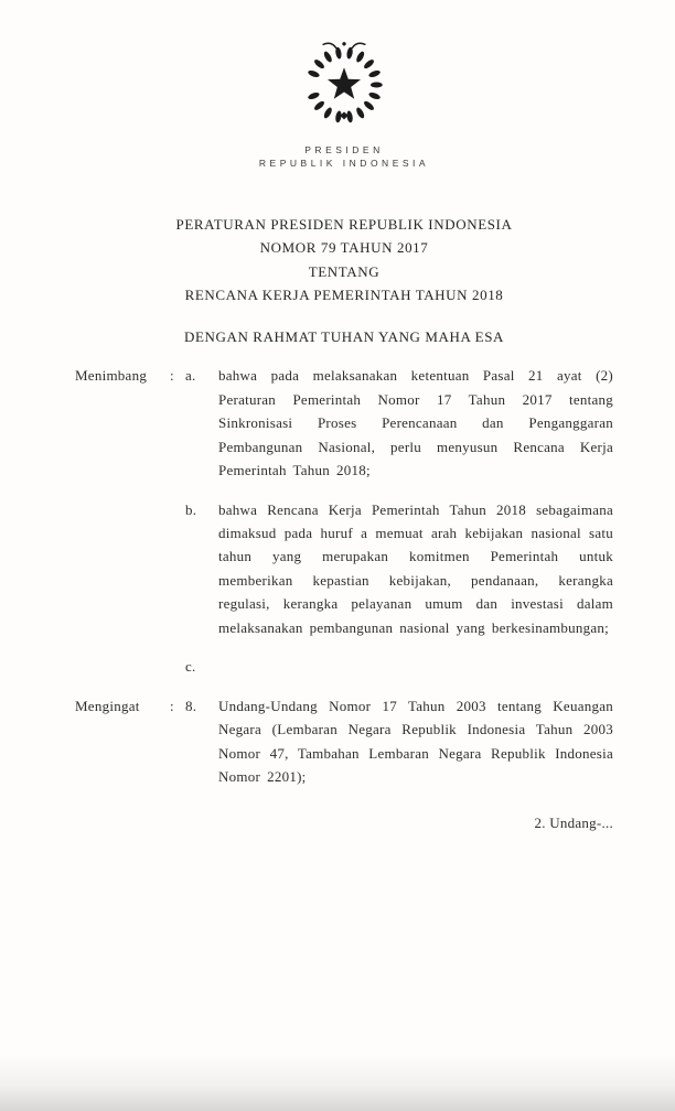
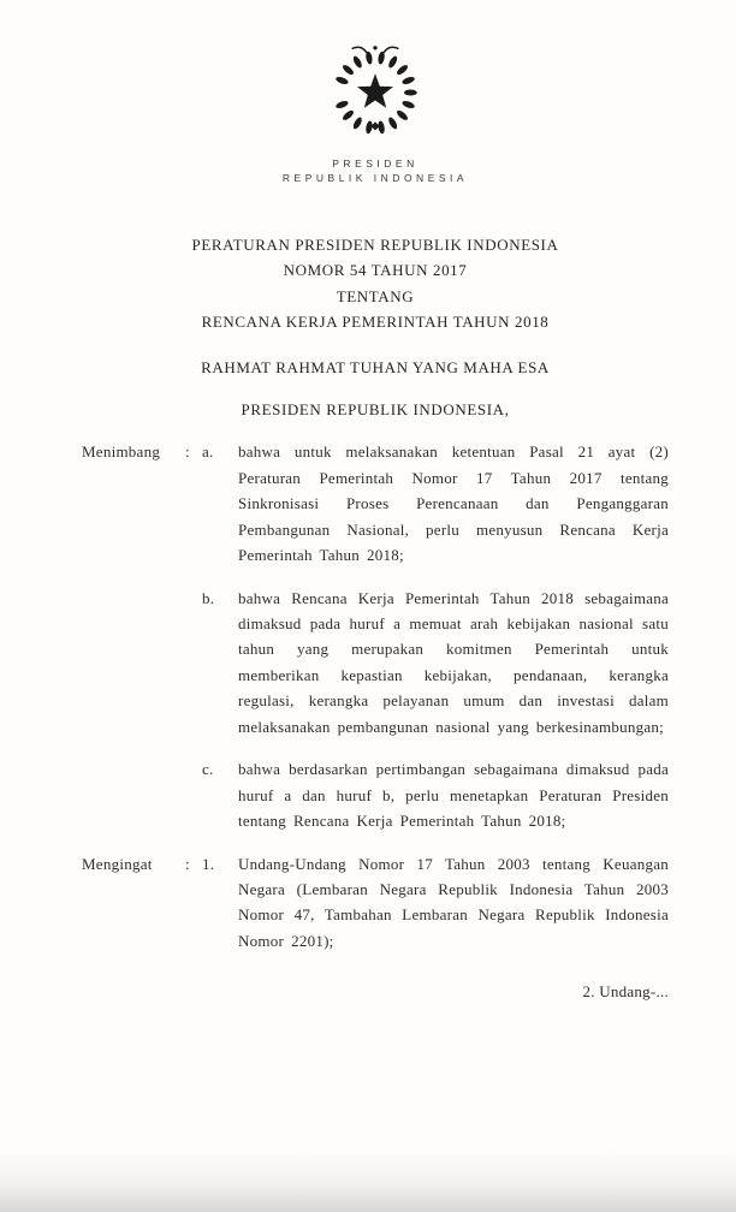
  PRESIDEN
  REPUBLIK INDONESIA
  PERATURAN PRESIDEN REPUBLIK INDONESIA
- NOMOR 79 TAHUN 2017
+ NOMOR 54 TAHUN 2017
  TENTANG
  RENCANA KERJA PEMERINTAH TAHUN 2018
- DENGAN RAHMAT TUHAN YANG MAHA ESA
+ RAHMAT RAHMAT TUHAN YANG MAHA ESA
+ PRESIDEN REPUBLIK INDONESIA,
  Menimbang
  :
  a.
- bahwa pada melaksanakan ketentuan Pasal 21 ayat (2) Peraturan Pemerintah Nomor 17 Tahun 2017 tentang Sinkronisasi Proses Perencanaan dan Penganggaran Pembangunan Nasional, perlu menyusun Rencana Kerja Pemerintah Tahun 2018;
+ bahwa untuk melaksanakan ketentuan Pasal 21 ayat (2) Peraturan Pemerintah Nomor 17 Tahun 2017 tentang Sinkronisasi Proses Perencanaan dan Penganggaran Pembangunan Nasional, perlu menyusun Rencana Kerja Pemerintah Tahun 2018;
  b.
  bahwa Rencana Kerja Pemerintah Tahun 2018 sebagaimana dimaksud pada huruf a memuat arah kebijakan nasional satu tahun yang merupakan komitmen Pemerintah untuk memberikan kepastian kebijakan, pendanaan, kerangka regulasi, kerangka pelayanan umum dan investasi dalam melaksanakan pembangunan nasional yang berkesinambungan;
  c.
+ bahwa berdasarkan pertimbangan sebagaimana dimaksud pada huruf a dan huruf b, perlu menetapkan Peraturan Presiden tentang Rencana Kerja Pemerintah Tahun 2018;
  Mengingat
  :
- 8.
+ 1.
  Undang-Undang Nomor 17 Tahun 2003 tentang Keuangan Negara (Lembaran Negara Republik Indonesia Tahun 2003 Nomor 47, Tambahan Lembaran Negara Republik Indonesia Nomor 2201);
  2. Undang-...
